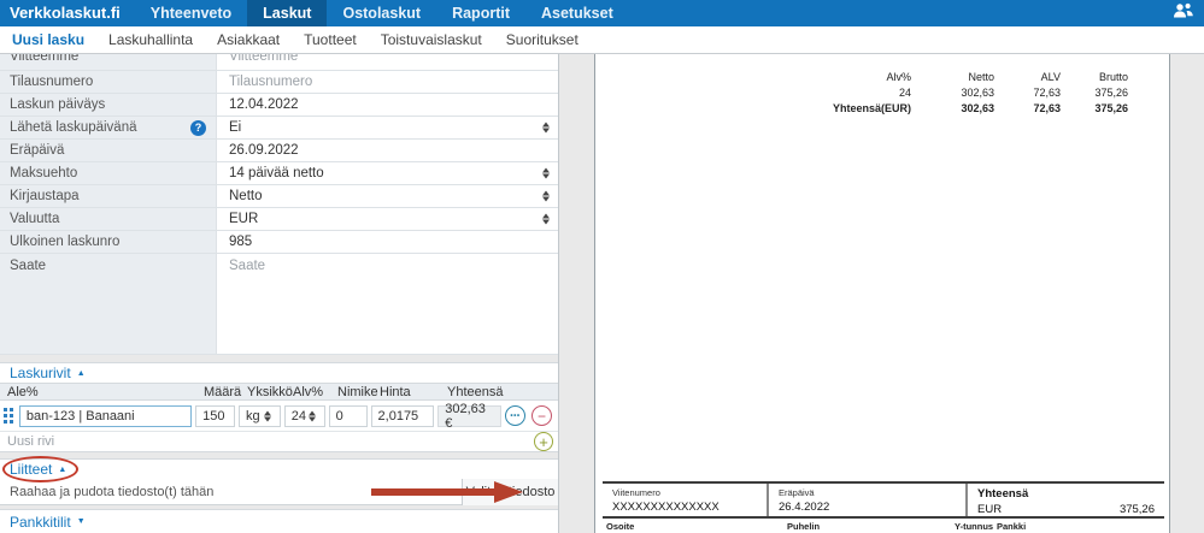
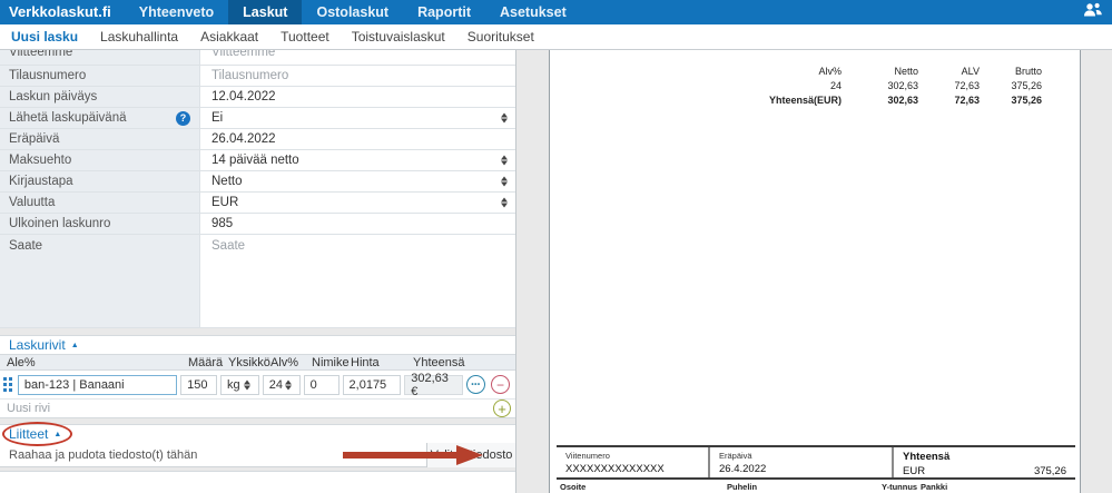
  Verkkolaskut.fi
  Yhteenveto
  Laskut
  Ostolaskut
  Raportit
  Asetukset
  Uusi lasku
  Laskuhallinta
  Asiakkaat
  Tuotteet
  Toistuvaislaskut
  Suoritukset
  Viitteemme
  Viitteemme
  Tilausnumero
  Tilausnumero
  Laskun päiväys
  12.04.2022
  Lähetä laskupäivänä
  ?
  Ei
  Eräpäivä
- 26.09.2022
+ 26.04.2022
  Maksuehto
  14 päivää netto
  Kirjaustapa
  Netto
  Valuutta
  EUR
  Ulkoinen laskunro
  985
  Saate
  Saate
  Laskurivit
  Ale%
  Määrä
  Yksikkö
  Alv%
  Nimike
  Hinta
  Yhteensä
  ban-123 | Banaani
  150
  kg
  24
  0
  2,0175
  302,63 €
  −
  Uusi rivi
  +
  Liitteet
  Raahaa ja pudota tiedosto(t) tähän
- Pankkitilit
  Alv%	Netto	ALV	Brutto
  24	302,63	72,63	375,26
  Yhteensä(EUR)	302,63	72,63	375,26
  Viitenumero
  XXXXXXXXXXXXXX
  Eräpäivä
  26.4.2022
  Yhteensä
  EUR
  375,26
  Osoite
  Puhelin
  Y-tunnus
  Pankki
